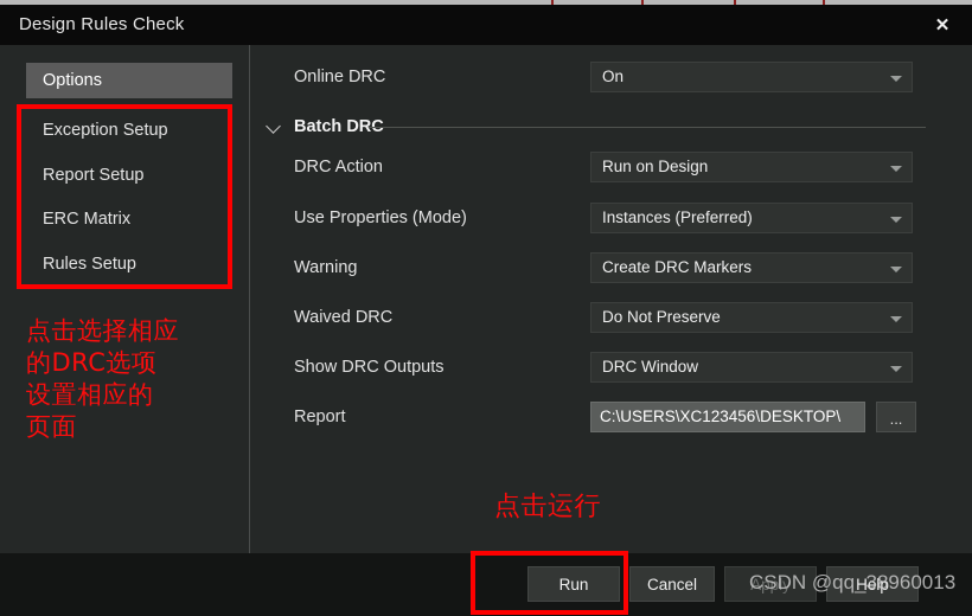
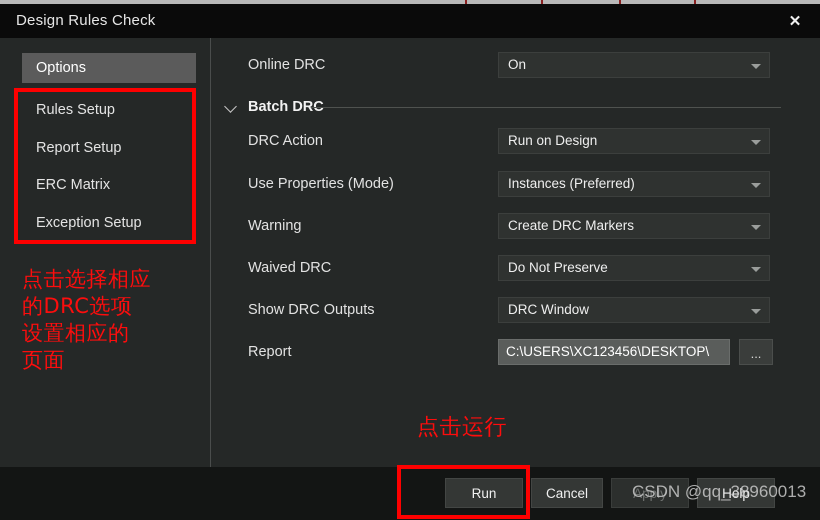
  Design Rules Check
  ✕
  Options
- Exception Setup
+ Rules Setup
  Report Setup
  ERC Matrix
- Rules Setup
+ Exception Setup
  点击选择相应
  的DRC选项
  设置相应的
  页面
  Online DRC
  On
  Batch DR
  DRC Action
  Run on Design
  Use Properties (Mode)
  Instances (Preferred)
  Warning
  Create DRC Markers
  Waived DRC
  Do Not Preserve
  Show DRC Outputs
  DRC Window
  Report
  C:\USERS\XC123456\DESKTOP\
  ...
  点击运行
  Run
  Cancel
  Apply
  Help
  CSDN @qq_38960013
